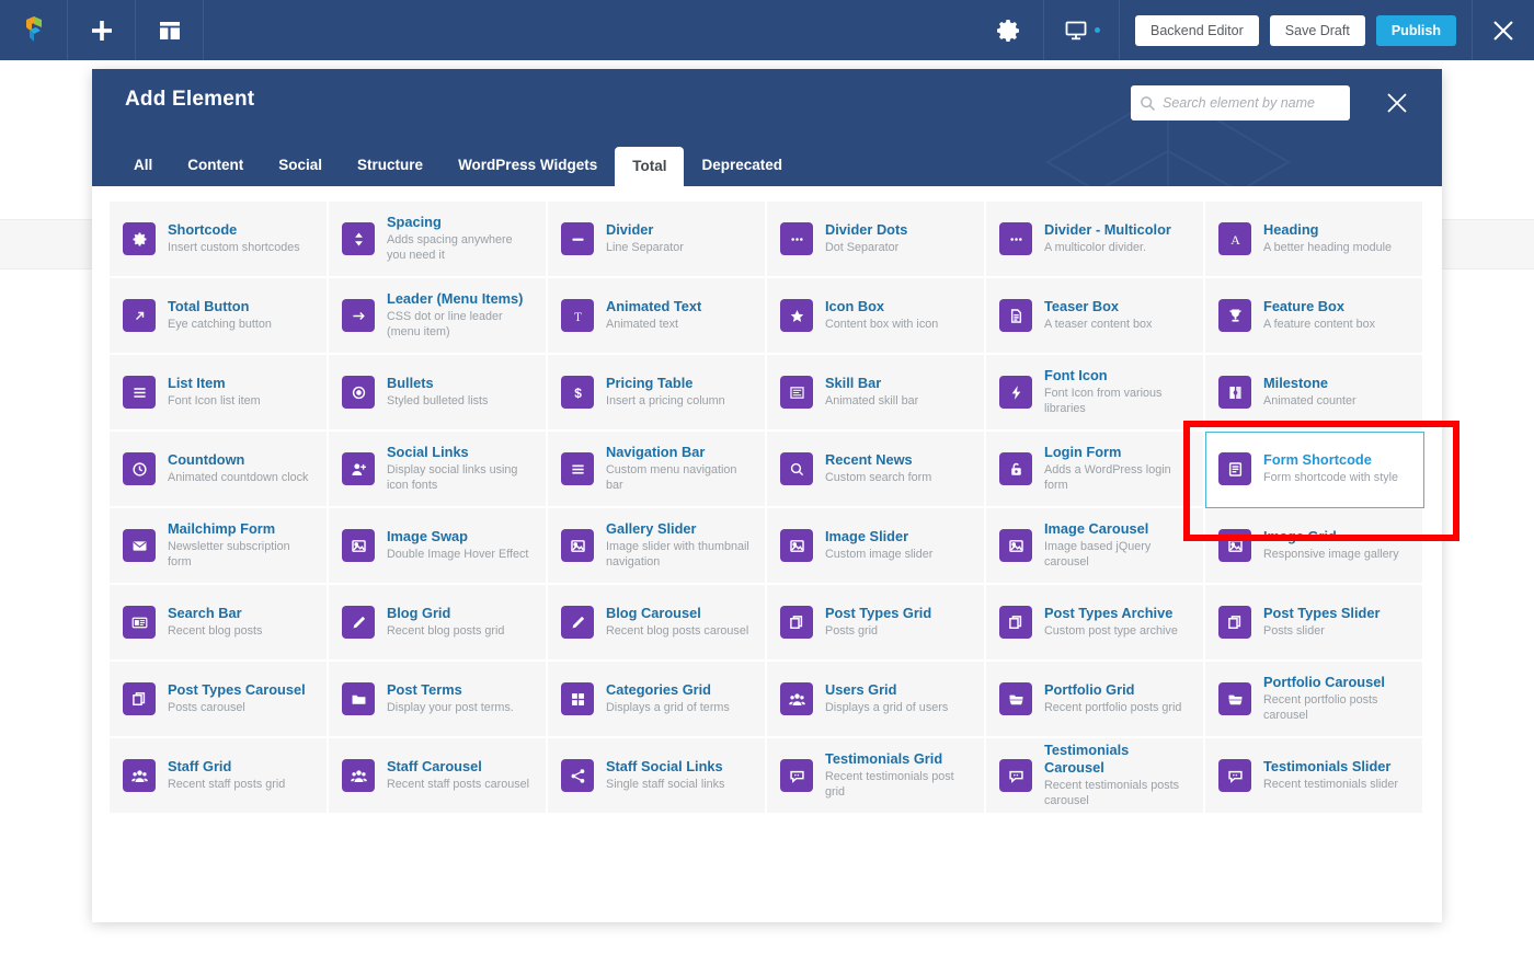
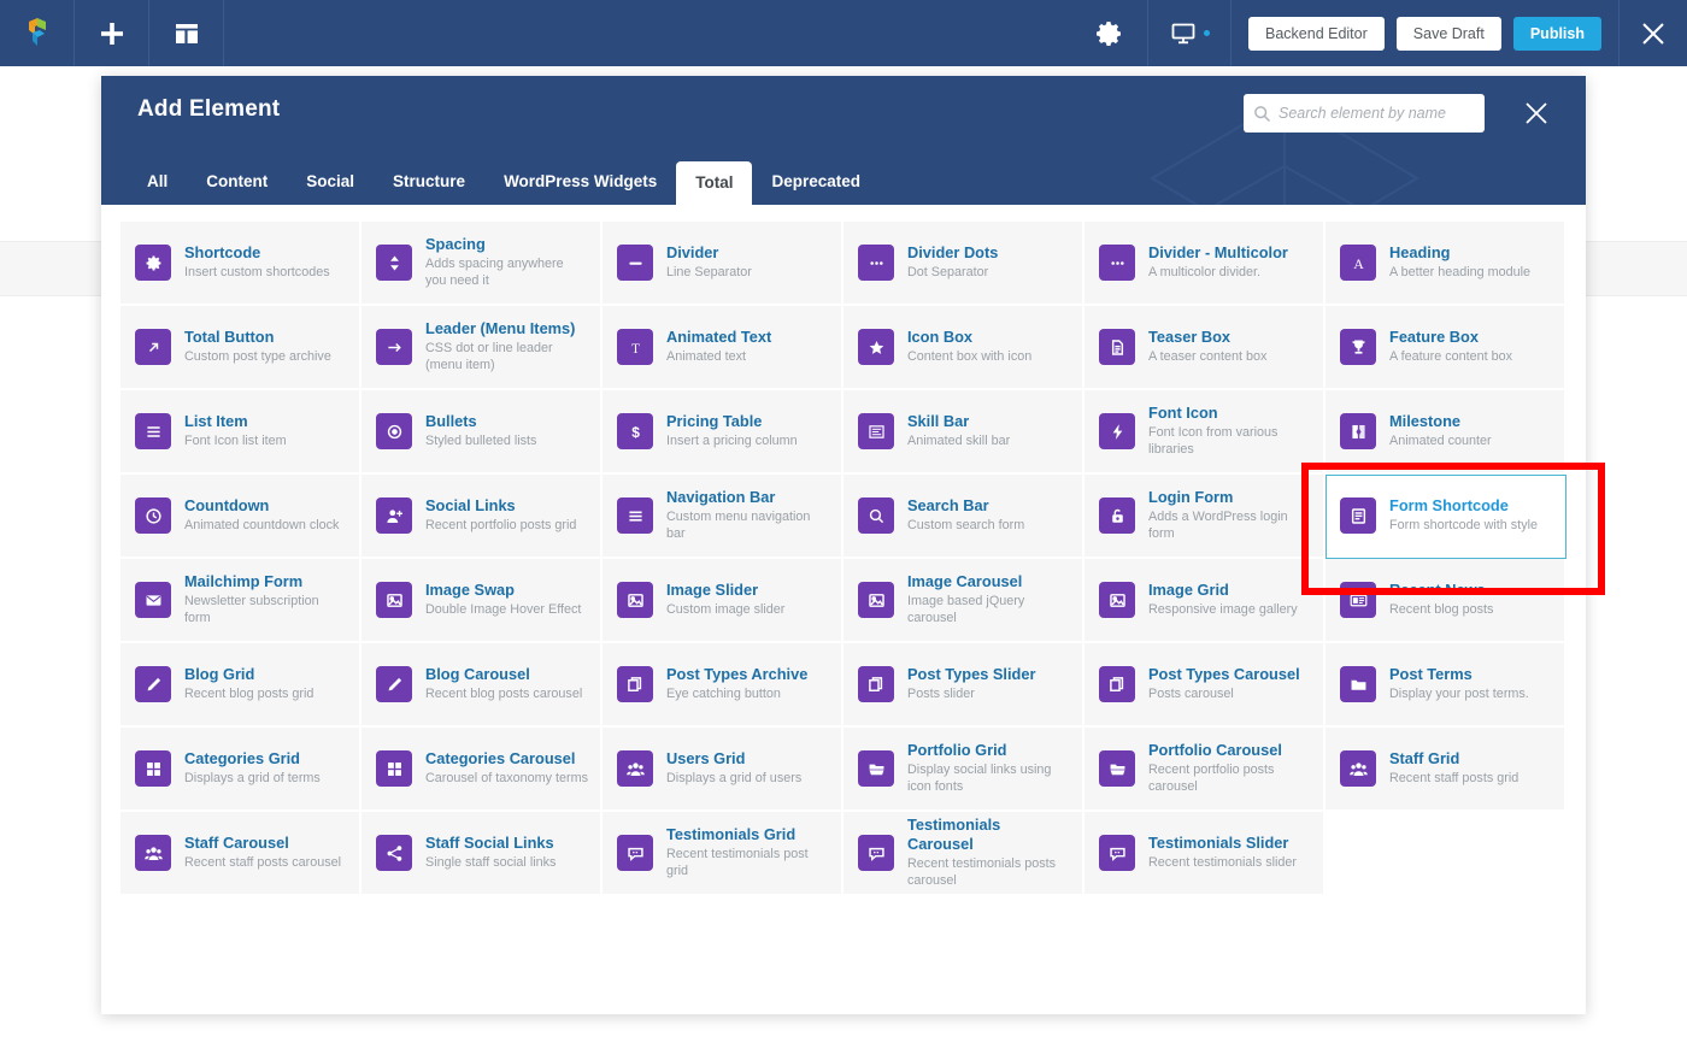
  Backend Editor
  Save Draft
  Publish
  Add Element
  Search element by name
  All
  Content
  Social
  Structure
  WordPress Widgets
  Total
  Deprecated
  Shortcode
  Insert custom shortcodes
  Spacing
  Adds spacing anywhere you need it
  Divider
  Line Separator
  Divider Dots
  Dot Separator
  Divider - Multicolor
  A multicolor divider.
  A
  Heading
  A better heading module
  Total Button
- Eye catching button
+ Custom post type archive
  Leader (Menu Items)
  CSS dot or line leader (menu item)
  T
  Animated Text
  Animated text
  Icon Box
  Content box with icon
  Teaser Box
  A teaser content box
  Feature Box
  A feature content box
  List Item
  Font Icon list item
  Bullets
  Styled bulleted lists
  $
  Pricing Table
  Insert a pricing column
  Skill Bar
  Animated skill bar
  Font Icon
  Font Icon from various libraries
  Milestone
  Animated counter
  Countdown
  Animated countdown clock
  Social Links
- Display social links using icon fonts
+ Recent portfolio posts grid
  Navigation Bar
  Custom menu navigation bar
- Recent News
+ Search Bar
  Custom search form
  Login Form
  Adds a WordPress login form
  Form Shortcode
  Form shortcode with style
  Mailchimp Form
  Newsletter subscription form
  Image Swap
  Double Image Hover Effect
- Gallery Slider
- Image slider with thumbnail navigation
  Image Slider
  Custom image slider
  Image Carousel
  Image based jQuery carousel
  Image Grid
  Responsive image gallery
- Search Bar
+ Recent News
  Recent blog posts
  Blog Grid
  Recent blog posts grid
  Blog Carousel
  Recent blog posts carousel
- Post Types Grid
- Posts grid
  Post Types Archive
- Custom post type archive
+ Eye catching button
  Post Types Slider
  Posts slider
  Post Types Carousel
  Posts carousel
  Post Terms
  Display your post terms.
  Categories Grid
  Displays a grid of terms
+ Categories Carousel
+ Carousel of taxonomy terms
  Users Grid
  Displays a grid of users
  Portfolio Grid
- Recent portfolio posts grid
+ Display social links using icon fonts
  Portfolio Carousel
  Recent portfolio posts carousel
  Staff Grid
  Recent staff posts grid
  Staff Carousel
  Recent staff posts carousel
  Staff Social Links
  Single staff social links
  Testimonials Grid
  Recent testimonials post grid
  Testimonials Carousel
  Recent testimonials posts carousel
  Testimonials Slider
  Recent testimonials slider
